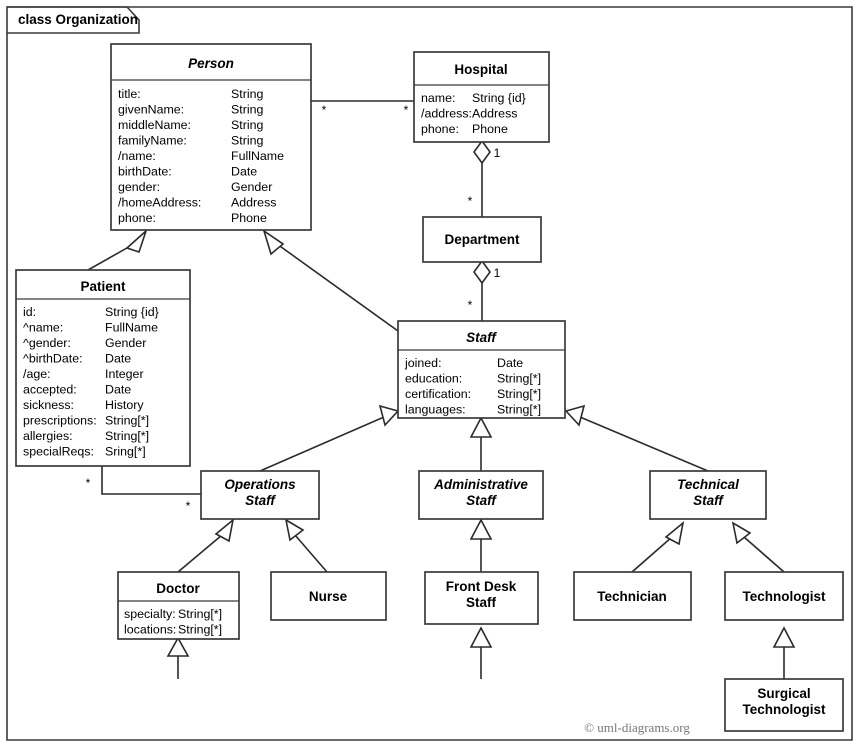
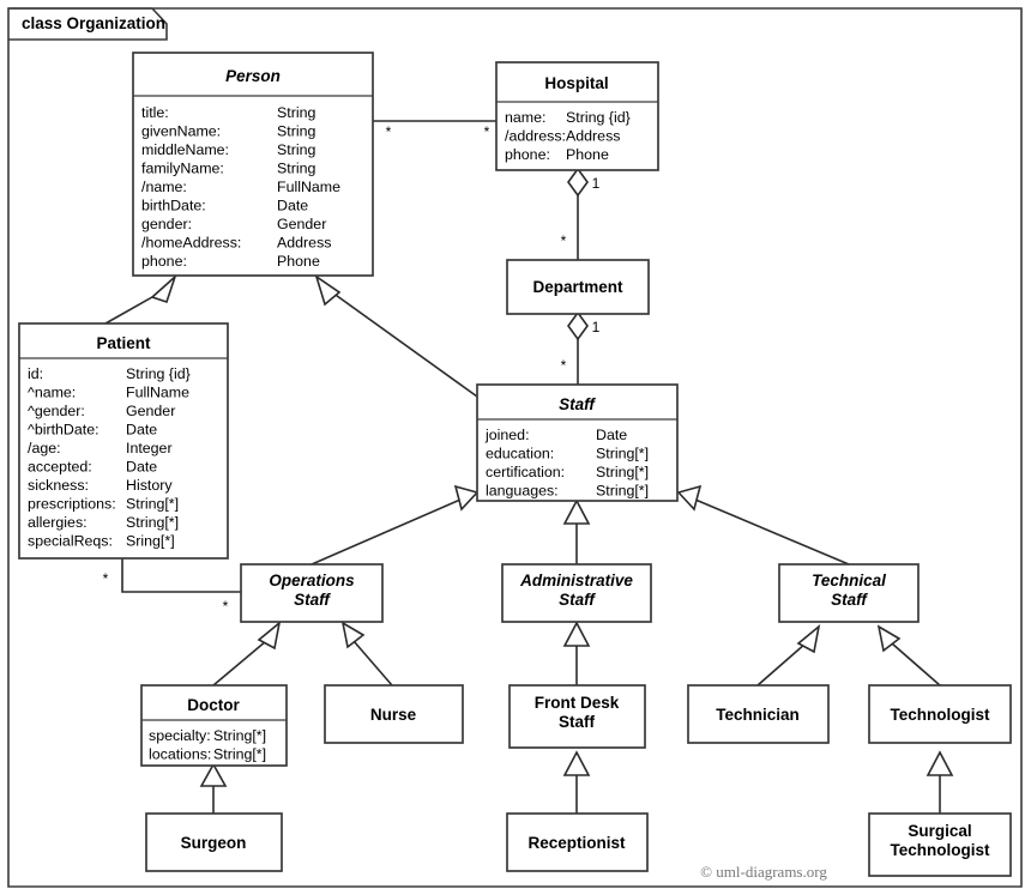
  class Organization
  *
  *
  1
  *
  1
  *
  *
  *
  Person
  title:
  String
  givenName:
  String
  middleName:
  String
  familyName:
  String
  /name:
  FullName
  birthDate:
  Date
  gender:
  Gender
  /homeAddress:
  Address
  phone:
  Phone
  Hospital
  name:
  String {id}
  /address:
  Address
  phone:
  Phone
  Department
  Patient
  id:
  String {id}
  ^name:
  FullName
  ^gender:
  Gender
  ^birthDate:
  Date
  /age:
  Integer
  accepted:
  Date
  sickness:
  History
  prescriptions:
  String[*]
  allergies:
  String[*]
  specialReqs:
  Sring[*]
  Staff
  joined:
  Date
  education:
  String[*]
  certification:
  String[*]
  languages:
  String[*]
  Operations
  Staff
  Administrative
  Staff
  Technical
  Staff
  Doctor
  specialty:
  String[*]
  locations:
  String[*]
  Nurse
  Front Desk
  Staff
  Technician
  Technologist
+ Surgeon
+ Receptionist
  Surgical
  Technologist
  © uml-diagrams.org
